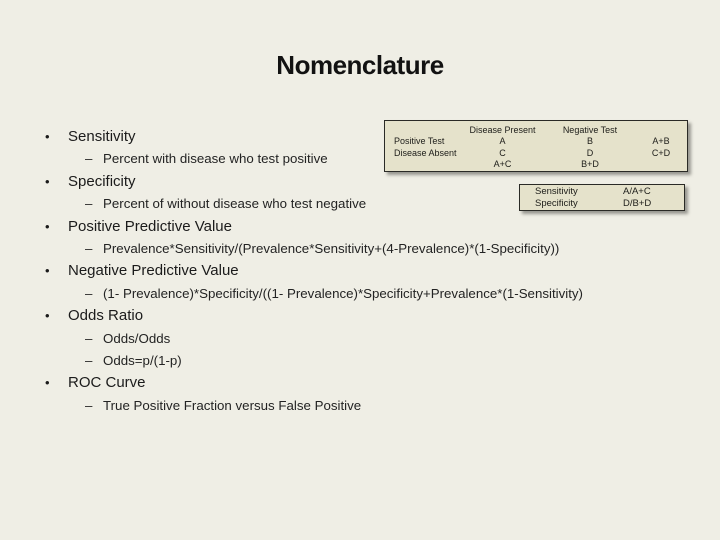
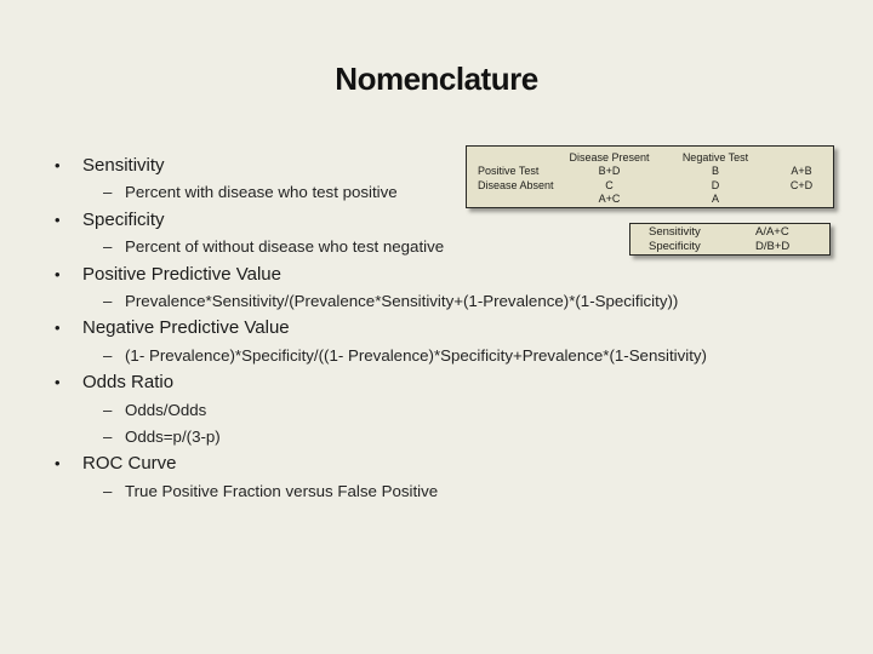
  Nomenclature
  •
  Sensitivity
  –
  Percent with disease who test positive
  •
  Specificity
  –
  Percent of without disease who test negative
  •
  Positive Predictive Value
  –
- Prevalence*Sensitivity/(Prevalence*Sensitivity+(4-Prevalence)*(1-Specificity))
+ Prevalence*Sensitivity/(Prevalence*Sensitivity+(1-Prevalence)*(1-Specificity))
  •
  Negative Predictive Value
  –
  (1- Prevalence)*Specificity/((1- Prevalence)*Specificity+Prevalence*(1-Sensitivity)
  •
  Odds Ratio
  –
  Odds/Odds
  –
- Odds=p/(1-p)
+ Odds=p/(3-p)
  •
  ROC Curve
  –
  True Positive Fraction versus False Positive
  	Disease Present	Negative Test
- Positive Test	A	B	A+B
+ Positive Test	B+D	B	A+B
  Disease Absent	C	D	C+D
- 	A+C	B+D
+ 	A+C	A
  Sensitivity	A/A+C
  Specificity	D/B+D
